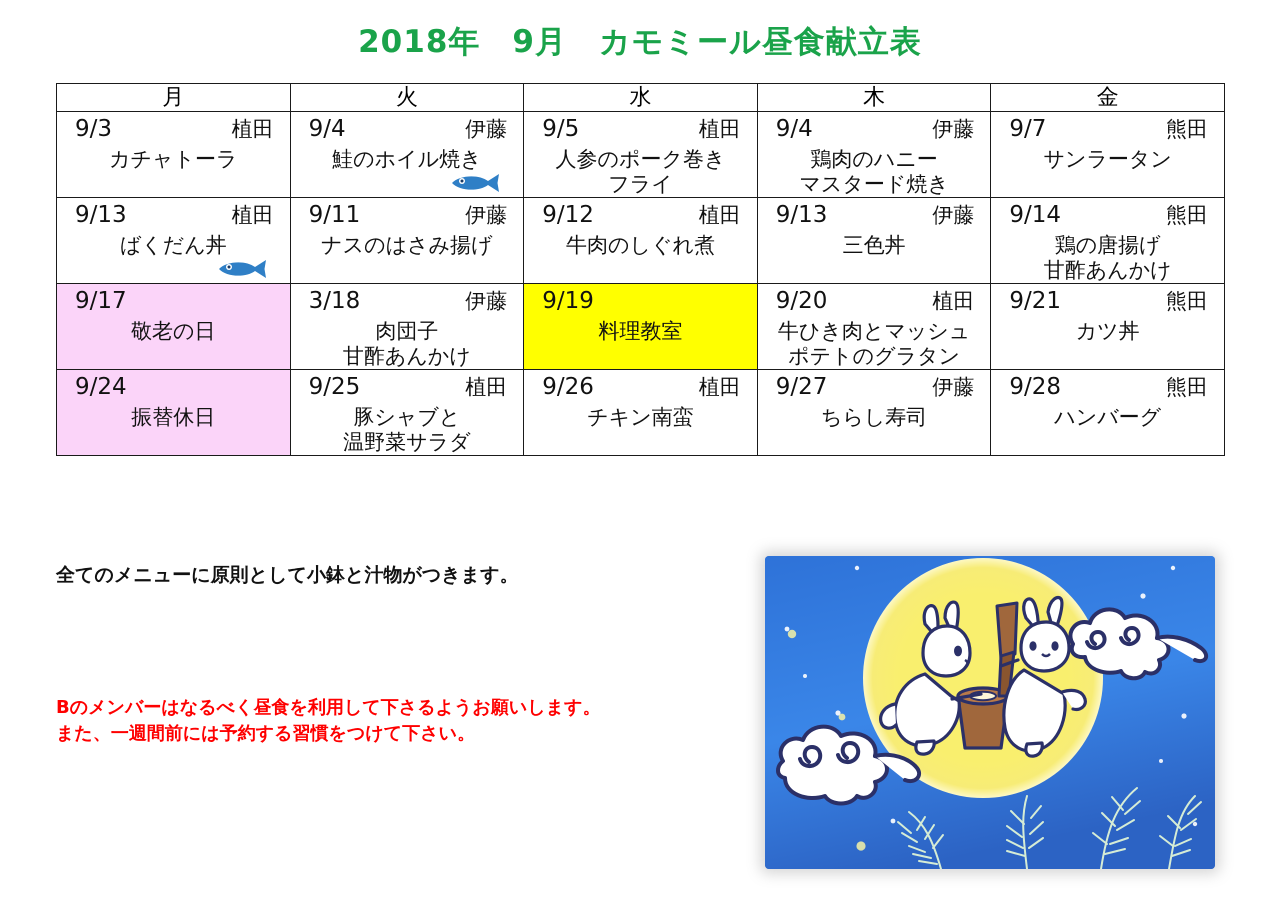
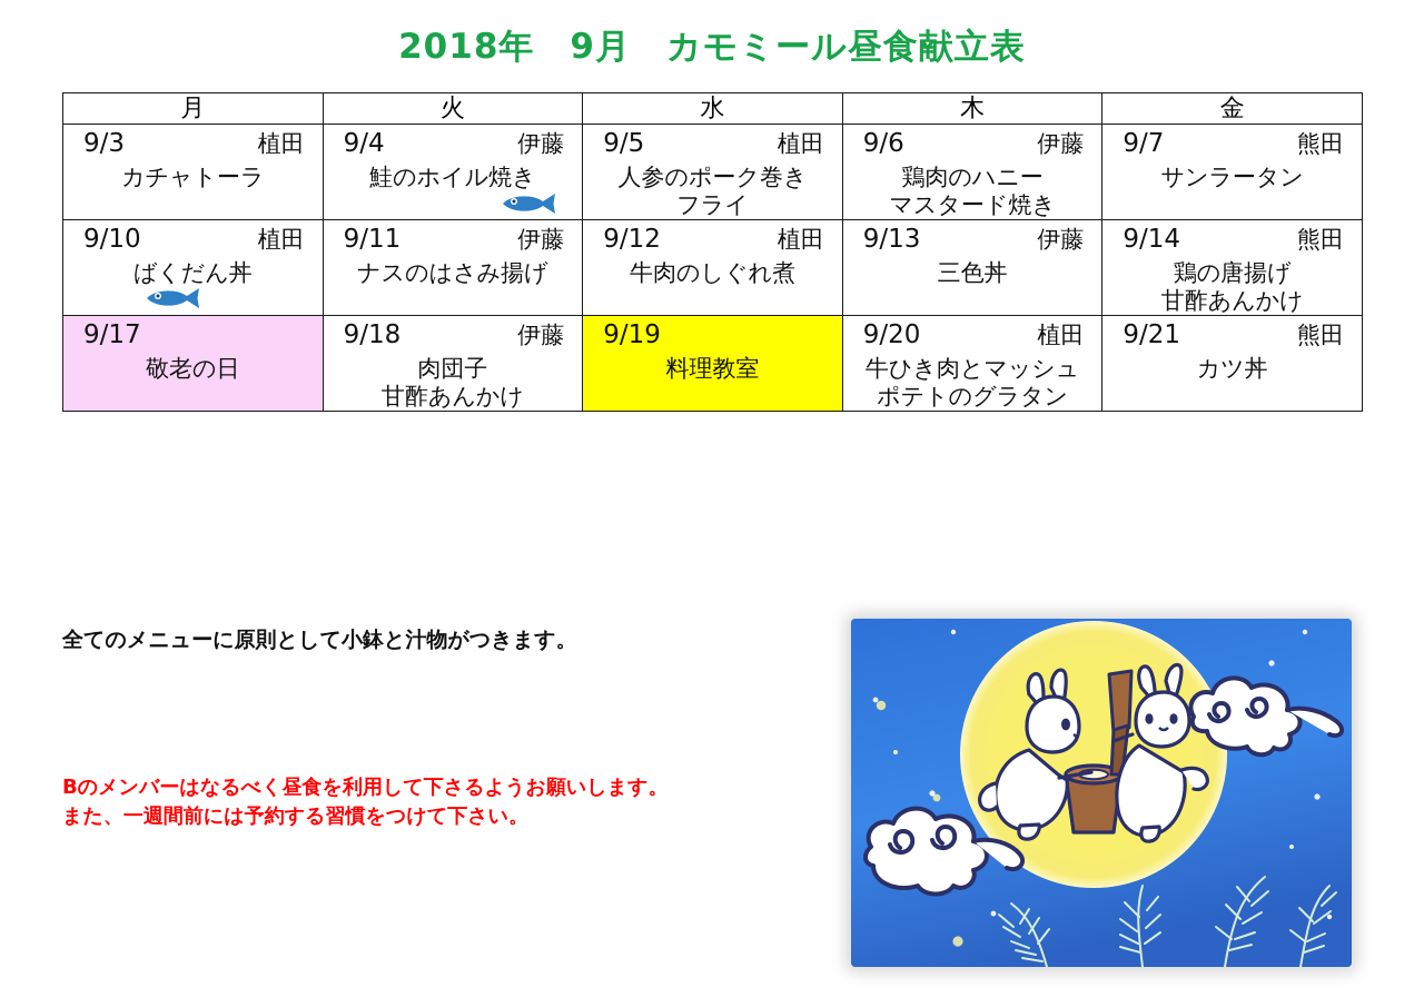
  2018年 9月 カモミール昼食献立表
  月	火	水	木	金
- 9/3 植田カチャトーラ	9/4 伊藤鮭のホイル焼き	9/5 植田人参のポーク巻き フライ	9/4 伊藤鶏肉のハニー マスタード焼き	9/7 熊田サンラータン
+ 9/3 植田カチャトーラ	9/4 伊藤鮭のホイル焼き	9/5 植田人参のポーク巻き フライ	9/6 伊藤鶏肉のハニー マスタード焼き	9/7 熊田サンラータン
- 9/13 植田ばくだん丼	9/11 伊藤ナスのはさみ揚げ	9/12 植田牛肉のしぐれ煮	9/13 伊藤三色丼	9/14 熊田鶏の唐揚げ 甘酢あんかけ
+ 9/10 植田ばくだん丼	9/11 伊藤ナスのはさみ揚げ	9/12 植田牛肉のしぐれ煮	9/13 伊藤三色丼	9/14 熊田鶏の唐揚げ 甘酢あんかけ
- 9/17敬老の日	3/18 伊藤肉団子 甘酢あんかけ	9/19料理教室	9/20 植田牛ひき肉とマッシュ ポテトのグラタン	9/21 熊田カツ丼
+ 9/17敬老の日	9/18 伊藤肉団子 甘酢あんかけ	9/19料理教室	9/20 植田牛ひき肉とマッシュ ポテトのグラタン	9/21 熊田カツ丼
- 9/24振替休日	9/25 植田豚シャブと 温野菜サラダ	9/26 植田チキン南蛮	9/27 伊藤ちらし寿司	9/28 熊田ハンバーグ
  全てのメニューに原則として小鉢と汁物がつきます。
  Bのメンバーはなるべく昼食を利用して下さるようお願いします。
  また、一週間前には予約する習慣をつけて下さい。
